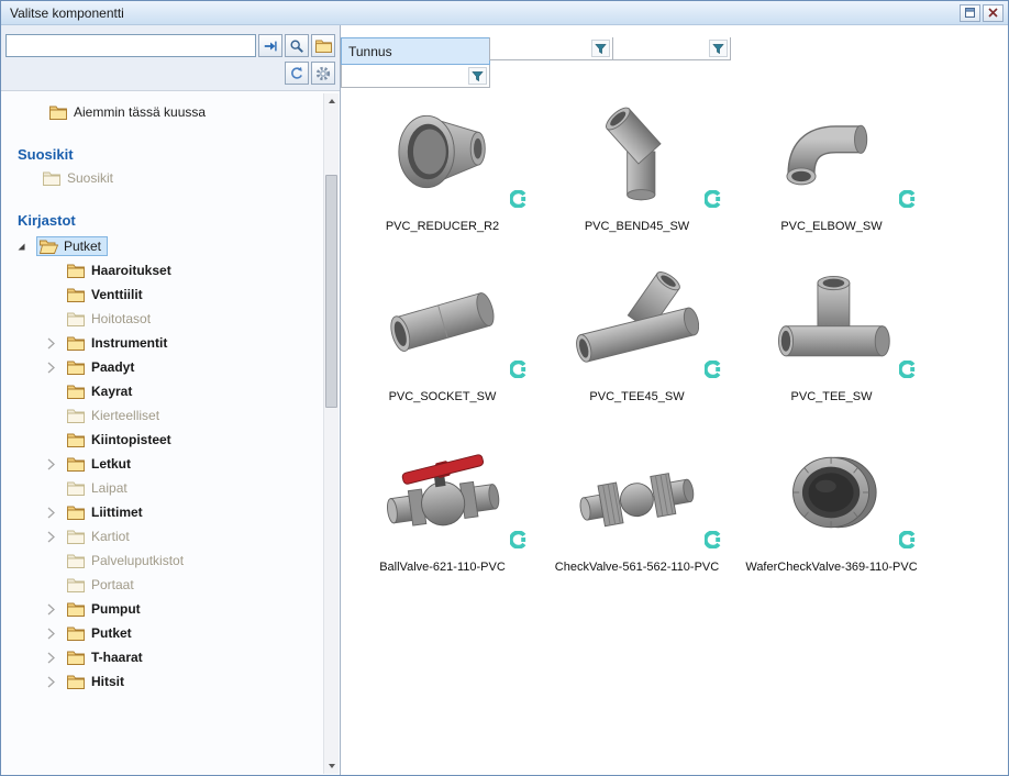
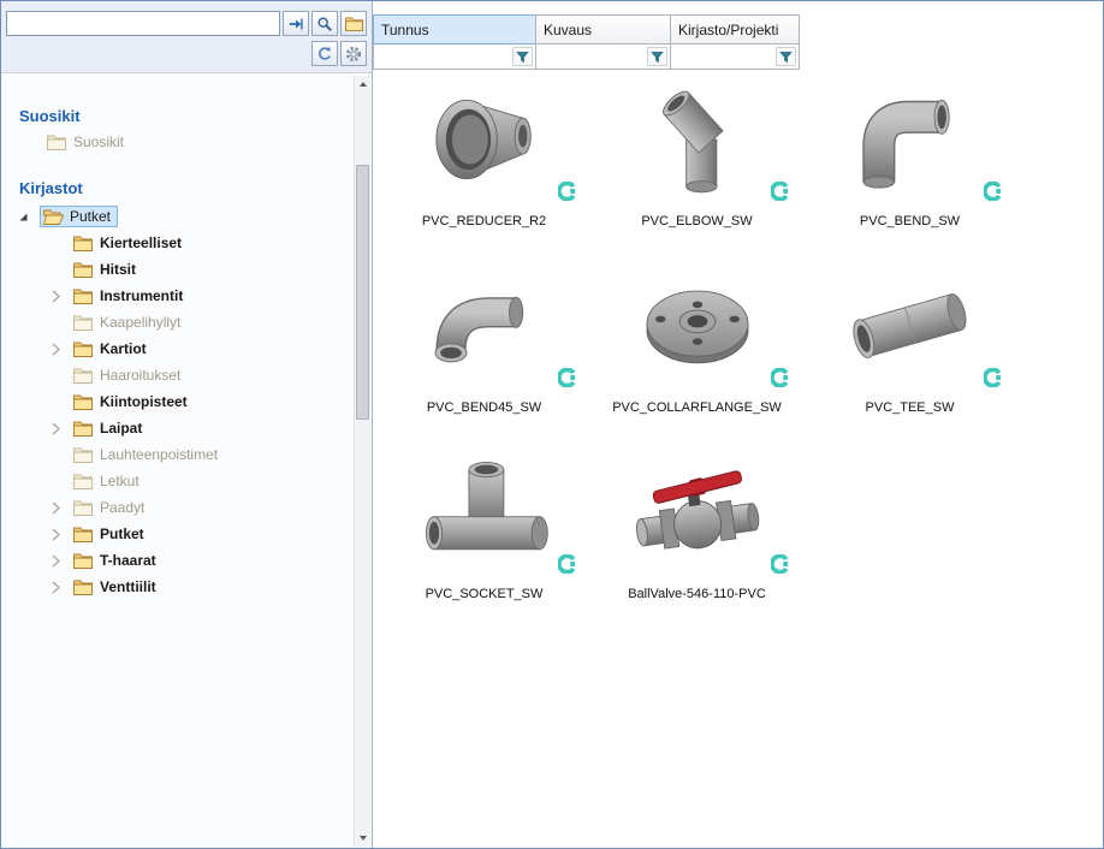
- Valitse komponentti
- Aiemmin tässä kuussa
  Suosikit
  Suosikit
  Kirjastot
  Putket
- Haaroitukset
+ Kierteelliset
- Venttiilit
+ Hitsit
- Hoitotasot
  Instrumentit
+ Kaapelihyllyt
- Paadyt
+ Kartiot
- Kayrat
- Kierteelliset
+ Haaroitukset
  Kiintopisteet
- Letkut
+ Laipat
+ Lauhteenpoistimet
- Laipat
+ Letkut
- Liittimet
- Kartiot
+ Paadyt
- Palveluputkistot
- Portaat
- Pumput
  Putket
  T-haarat
- Hitsit
+ Venttiilit
  Tunnus
+ Kuvaus
+ Kirjasto/Projekti
  PVC_REDUCER_R2
- PVC_BEND45_SW
+ PVC_ELBOW_SW
+ PVC_BEND_SW
- PVC_ELBOW_SW
+ PVC_BEND45_SW
+ PVC_COLLARFLANGE_SW
- PVC_SOCKET_SW
+ PVC_TEE_SW
- PVC_TEE45_SW
- PVC_TEE_SW
+ PVC_SOCKET_SW
- BallValve-621-110-PVC
+ BallValve-546-110-PVC
- CheckValve-561-562-110-PVC
- WaferCheckValve-369-110-PVC
